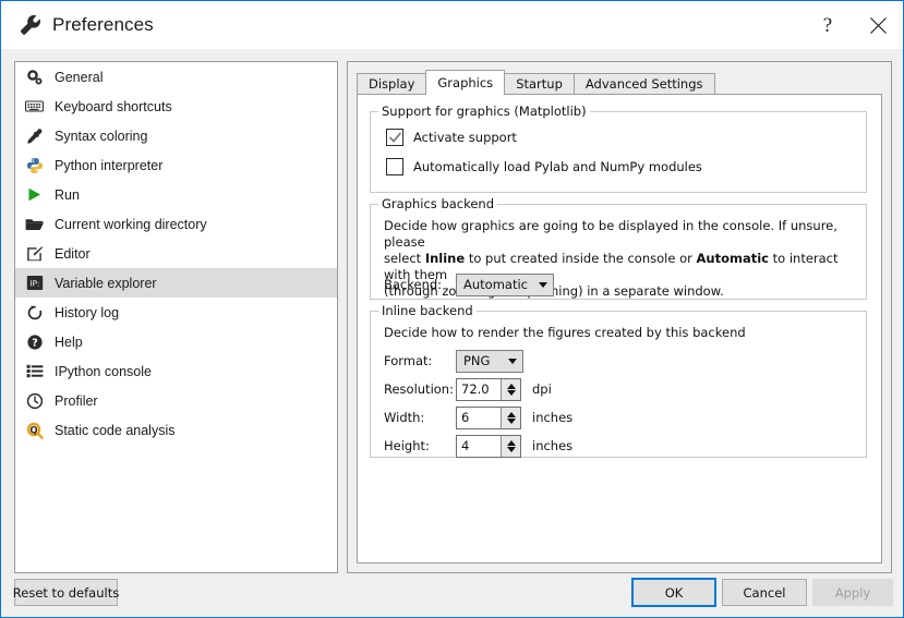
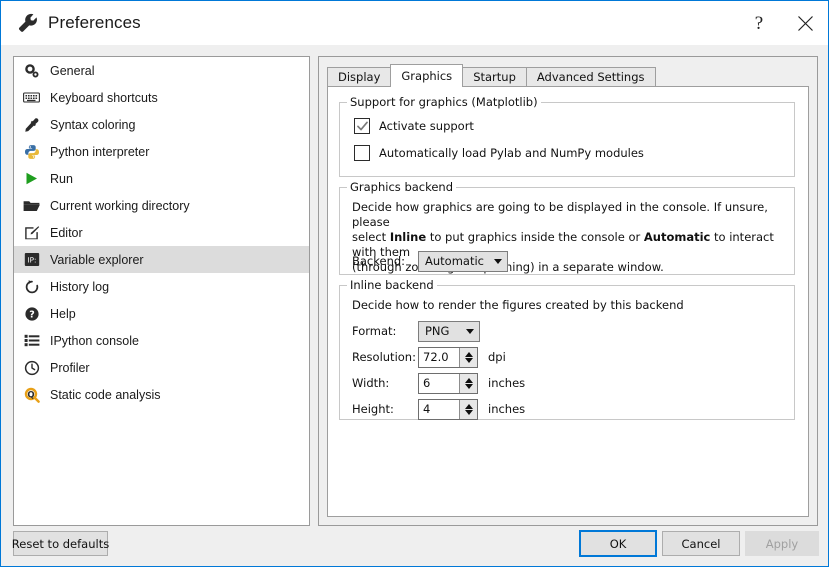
  Preferences
  ?
  General
  Keyboard shortcuts
  Syntax coloring
  Python interpreter
  Run
  Current working directory
  Editor
  IP:
  Variable explorer
  History log
  ?
  Help
  IPython console
  Profiler
  Q
  Static code analysis
  Display
  Graphics
  Startup
  Advanced Settings
  Support for graphics (Matplotlib)
  Activate support
  Automatically load Pylab and NumPy modules
  Graphics backend
  Decide how graphics are going to be displayed in the console. If unsure, please
- select Inline to put created inside the console or Automatic to interact with them
+ select Inline to put graphics inside the console or Automatic to interact with them
  (through zoning) in a separate window.
  Backend:
  Automatic
  Inline backend
  Decide how to render the figures created by this backend
  Format:
  PNG
  Resolution:
  72.0
  dpi
  Width:
  6
  inches
  Height:
  4
  inches
  Reset to defaults
  OK
  Cancel
  Apply
